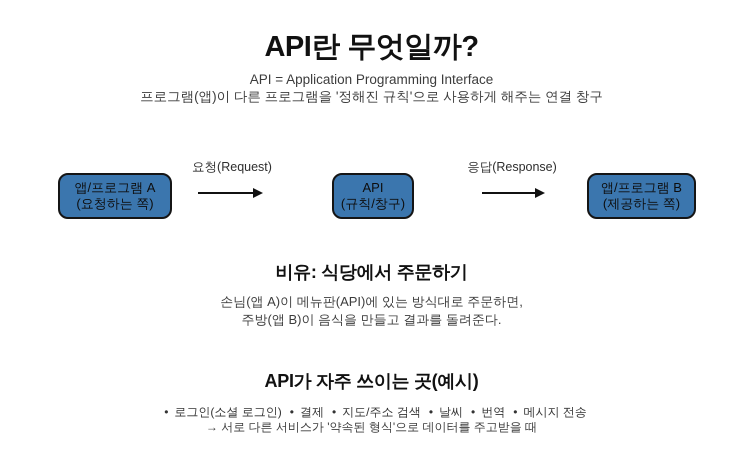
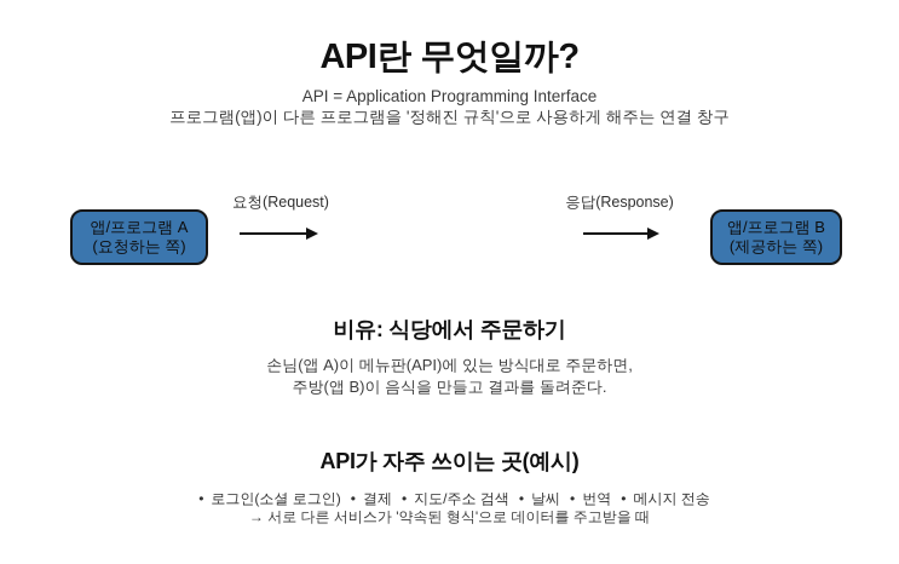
  API란 무엇일까?
  API = Application Programming Interface
  프로그램(앱)이 다른 프로그램을 '정해진 규칙'으로 사용하게 해주는 연결 창구
  앱/프로그램 A
  (요청하는 쪽)
  요청(Request)
- API
- (규칙/창구)
  응답(Response)
  앱/프로그램 B
  (제공하는 쪽)
  비유: 식당에서 주문하기
  손님(앱 A)이 메뉴판(API)에 있는 방식대로 주문하면,
  주방(앱 B)이 음식을 만들고 결과를 돌려준다.
  API가 자주 쓰이는 곳(예시)
  • 로그인(소셜 로그인) • 결제 • 지도/주소 검색 • 날씨 • 번역 • 메시지 전송
  → 서로 다른 서비스가 '약속된 형식'으로 데이터를 주고받을 때
